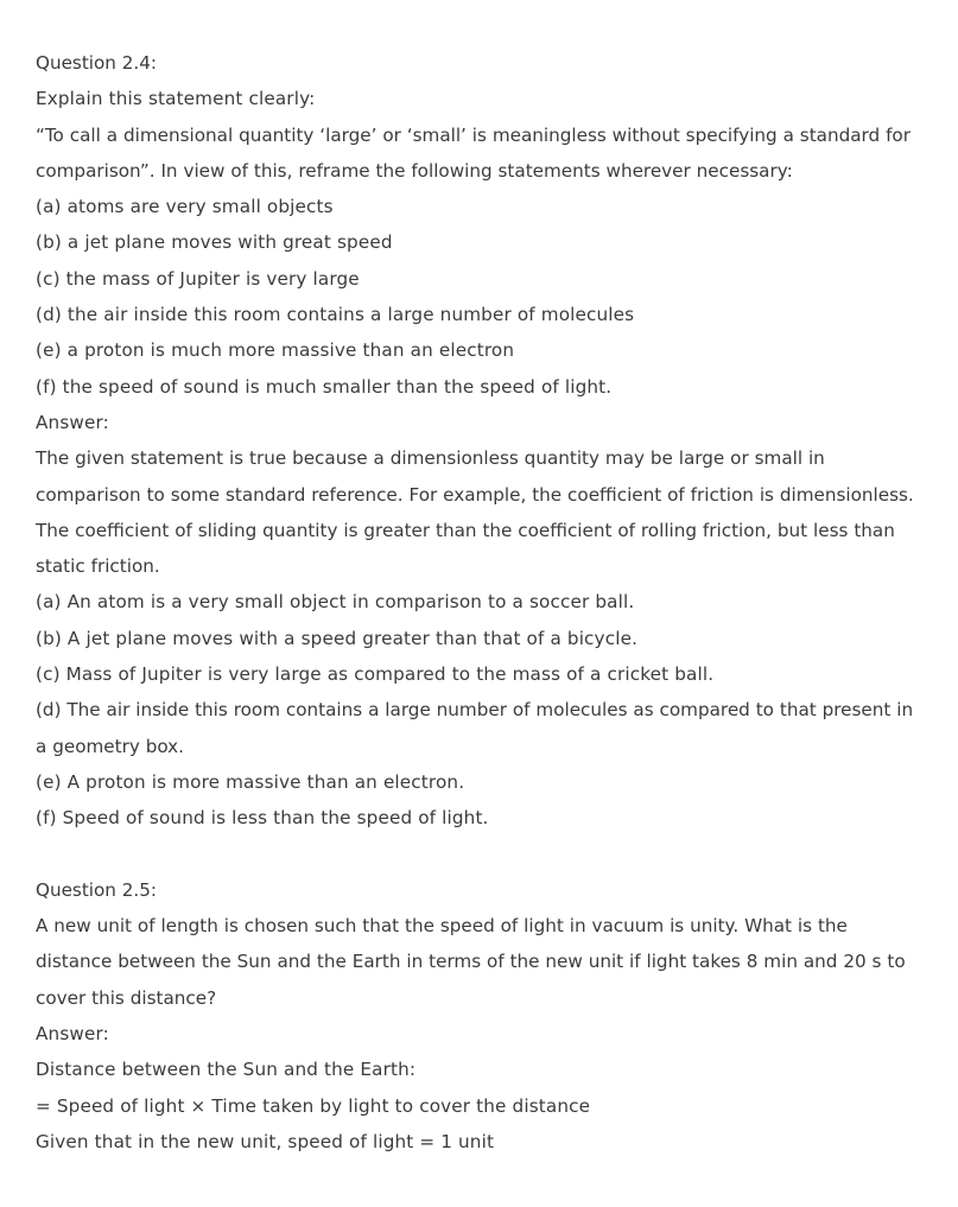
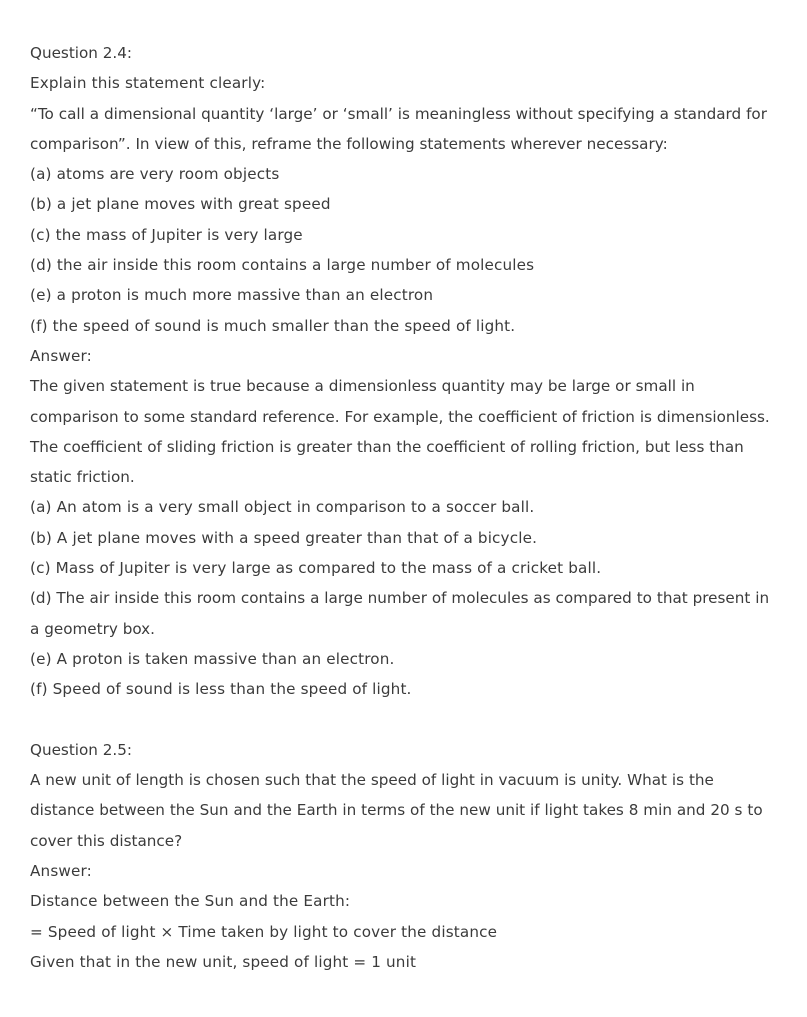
  Question 2.4:
  Explain this statement clearly:
  “To call a dimensional quantity ‘large’ or ‘small’ is meaningless without specifying a standard for comparison”. In view of this, reframe the following statements wherever necessary:
- (a) atoms are very small objects
+ (a) atoms are very room objects
  (b) a jet plane moves with great speed
  (c) the mass of Jupiter is very large
  (d) the air inside this room contains a large number of molecules
  (e) a proton is much more massive than an electron
  (f) the speed of sound is much smaller than the speed of light.
  Answer:
- The given statement is true because a dimensionless quantity may be large or small in comparison to some standard reference. For example, the coefficient of friction is dimensionless. The coefficient of sliding quantity is greater than the coefficient of rolling friction, but less than static friction.
+ The given statement is true because a dimensionless quantity may be large or small in comparison to some standard reference. For example, the coefficient of friction is dimensionless. The coefficient of sliding friction is greater than the coefficient of rolling friction, but less than static friction.
  (a) An atom is a very small object in comparison to a soccer ball.
  (b) A jet plane moves with a speed greater than that of a bicycle.
  (c) Mass of Jupiter is very large as compared to the mass of a cricket ball.
  (d) The air inside this room contains a large number of molecules as compared to that present in a geometry box.
- (e) A proton is more massive than an electron.
+ (e) A proton is taken massive than an electron.
  (f) Speed of sound is less than the speed of light.
  Question 2.5:
  A new unit of length is chosen such that the speed of light in vacuum is unity. What is the distance between the Sun and the Earth in terms of the new unit if light takes 8 min and 20 s to cover this distance?
  Answer:
  Distance between the Sun and the Earth:
  = Speed of light × Time taken by light to cover the distance
  Given that in the new unit, speed of light = 1 unit
